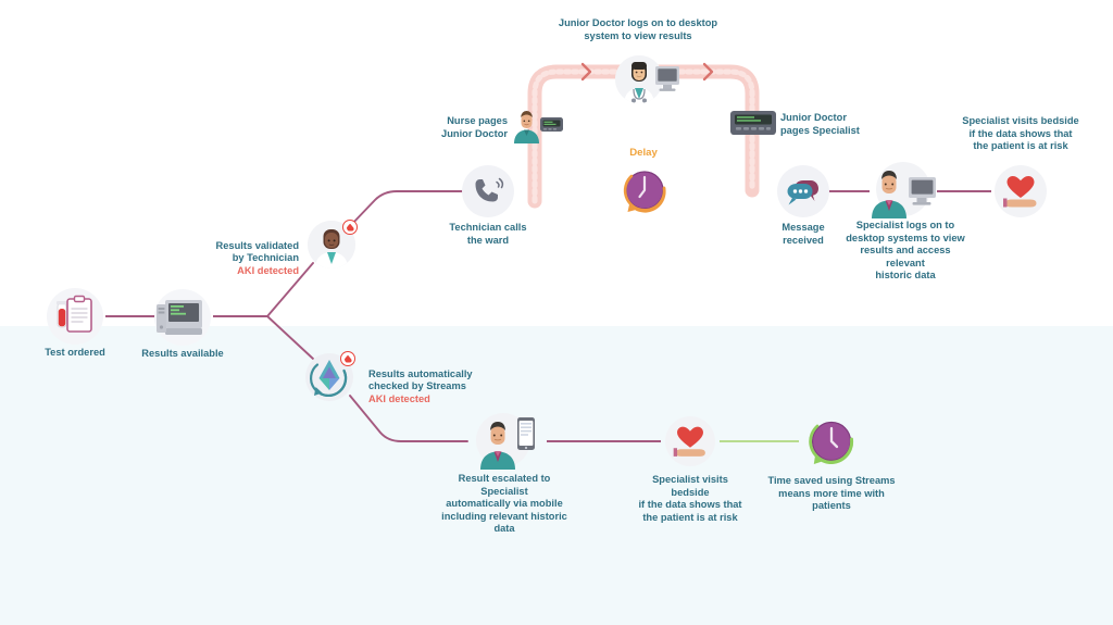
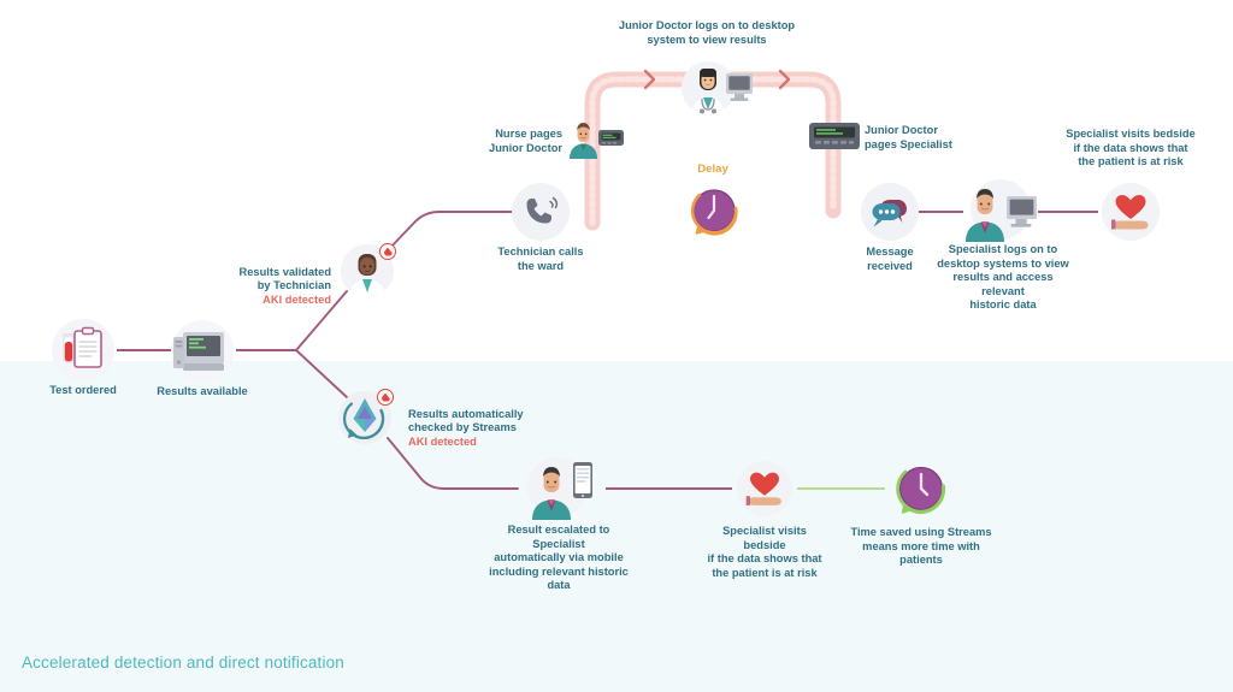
+ Accelerated detection and direct notification
  Test ordered
  Results available
  Results validated
  by Technician
  AKI detected
  Technician calls
  the ward
  Nurse pages
  Junior Doctor
  Junior Doctor logs on to desktop
  system to view results
  Junior Doctor
  pages Specialist
  Message
  received
  Specialist logs on to
  desktop systems to view
  results and access relevant
  historic data
  Specialist visits bedside
  if the data shows that
  the patient is at risk
  Delay
  Results automatically
  checked by Streams
  AKI detected
  Result escalated to Specialist
  automatically via mobile
  including relevant historic data
  Specialist visits bedside
  if the data shows that
  the patient is at risk
  Time saved using Streams
  means more time with
  patients
